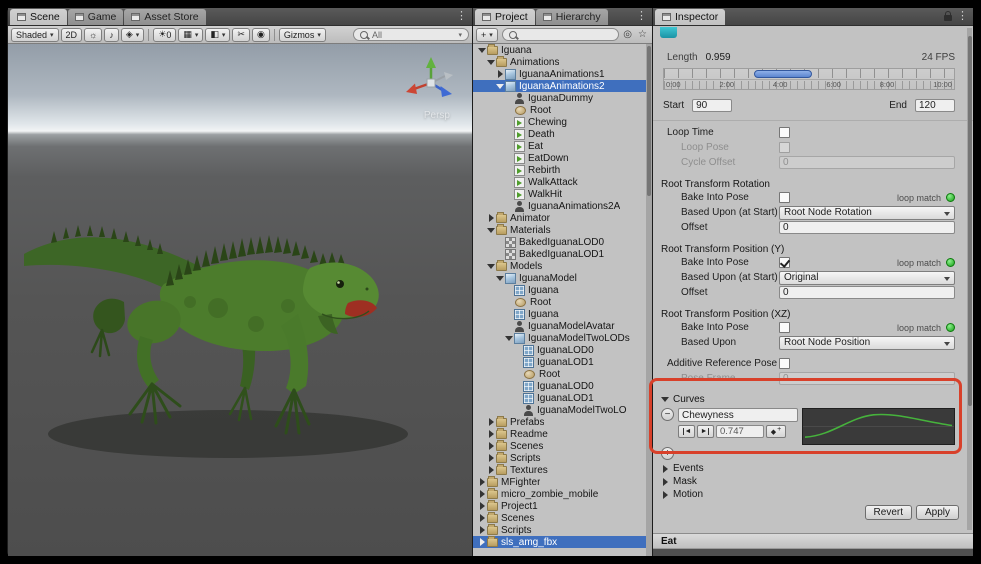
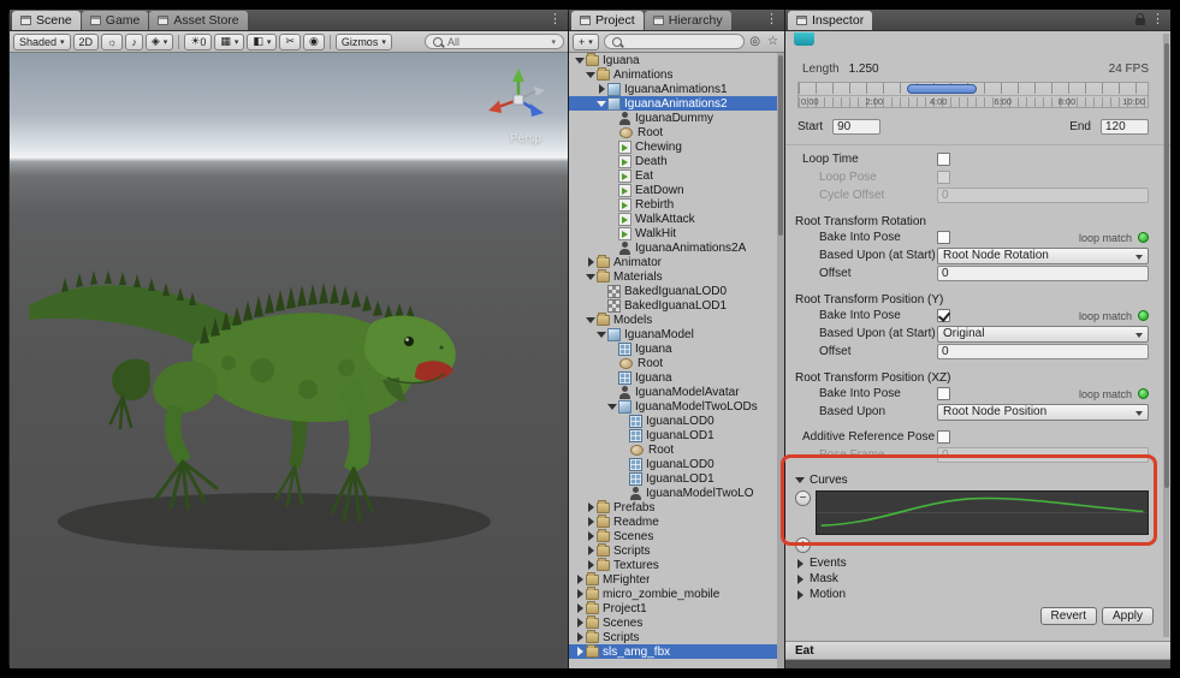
  Scene
  Game
  Asset Store
  ⋮
  Shaded
  2D
  ☼
  ♪
  ◈
  ☀
  0
  ▦
  ◧
  ✂
  ◉
  Gizmos
  All
  Persp
  Project
  Hierarchy
  ⋮
  +
  ◎
  ☆
  Iguana
  Animations
  IguanaAnimations1
  IguanaAnimations2
  IguanaDummy
  Root
  Chewing
  Death
  Eat
  EatDown
  Rebirth
  WalkAttack
  WalkHit
  IguanaAnimations2A
  Animator
  Materials
  BakedIguanaLOD0
  BakedIguanaLOD1
  Models
  IguanaModel
  Iguana
  Root
  Iguana
  IguanaModelAvatar
  IguanaModelTwoLODs
  IguanaLOD0
  IguanaLOD1
  Root
  IguanaLOD0
  IguanaLOD1
  IguanaModelTwoLO
  Prefabs
  Readme
  Scenes
  Scripts
  Textures
  MFighter
  micro_zombie_mobile
  Project1
  Scenes
  Scripts
  sls_amg_fbx
  Inspector
  ⋮
  Length
- 0.959
+ 1.250
  24 FPS
  0:00
  2:00
  4:00
  6:00
  8:00
  10:00
  Start
  90
  End
  120
  Loop Time
  Loop Pose
  Cycle Offset
  0
  Root Transform Rotation
  Bake Into Pose
  loop match
  Based Upon (at Start)
  Root Node Rotation
  Offset
  0
  Root Transform Position (Y)
  Bake Into Pose
  loop match
  Based Upon (at Start)
  Original
  Offset
  0
  Root Transform Position (XZ)
  Bake Into Pose
  loop match
  Based Upon
  Root Node Position
  Additive Reference Pose
  Pose Frame
  0
  Curves
  −
- Chewyness
- 0.747
  +
  Events
  Mask
  Motion
  Revert
  Apply
  Eat
